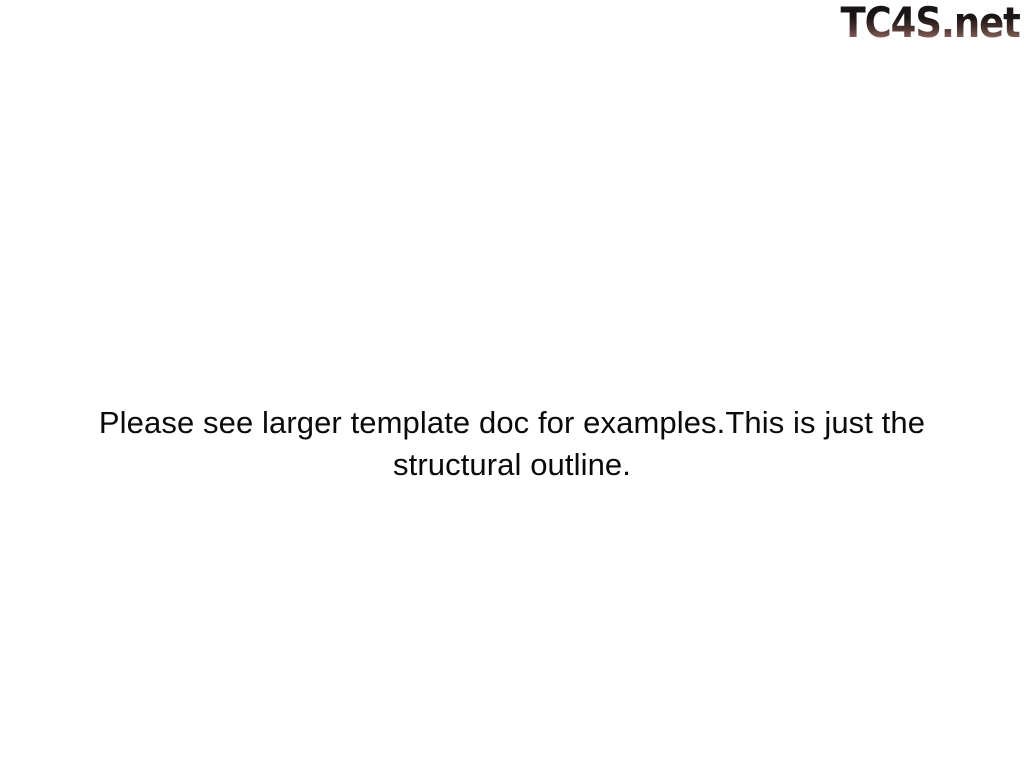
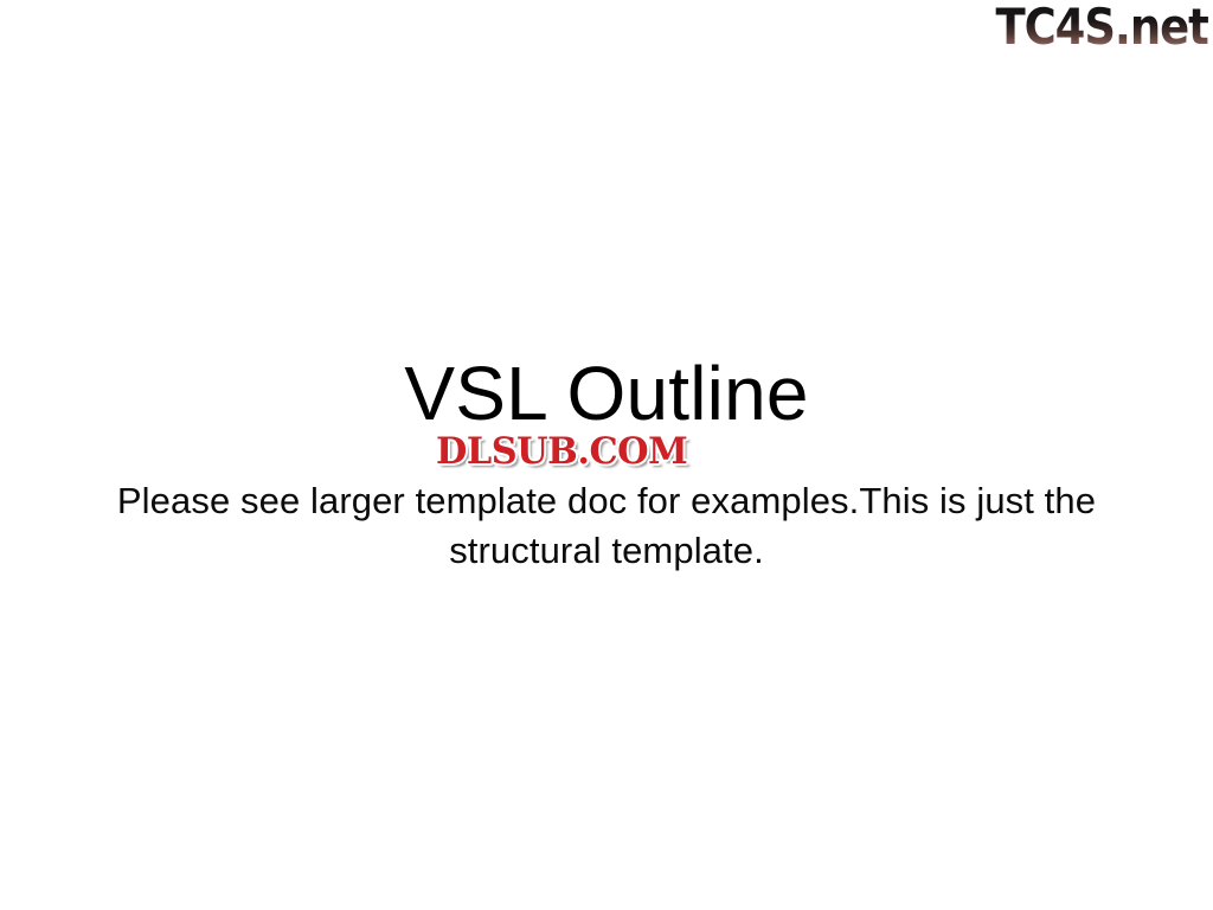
  TC4S.net
+ VSL Outline
+ DLSUB.COM
- Please see larger template doc for examples.This is just the structural outline.
+ Please see larger template doc for examples.This is just the structural template.
